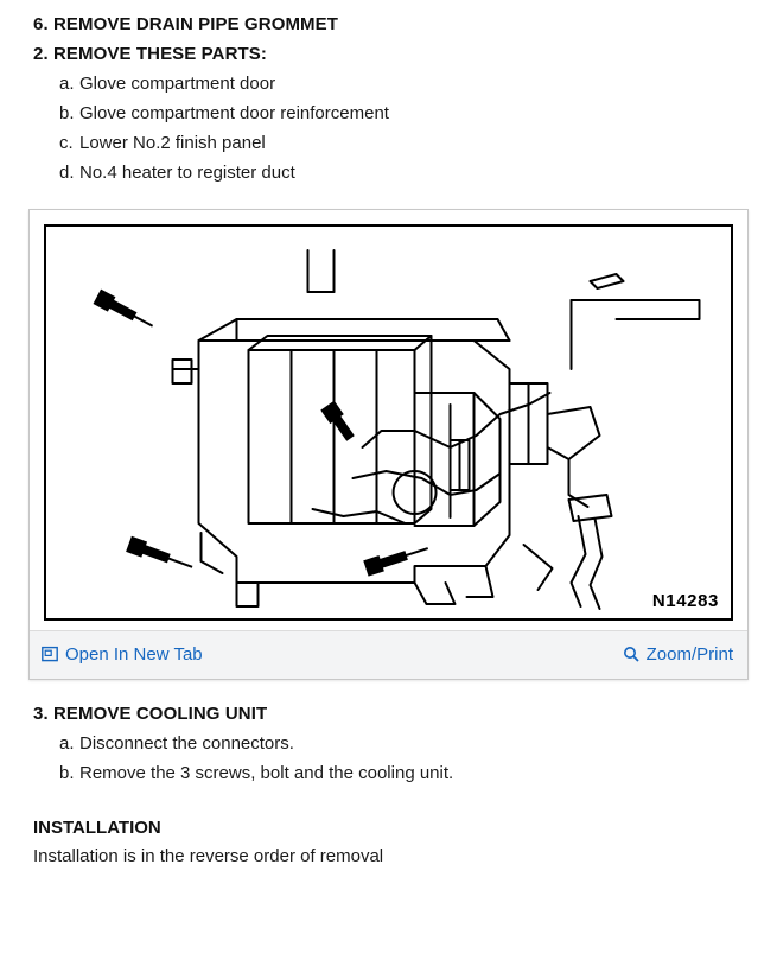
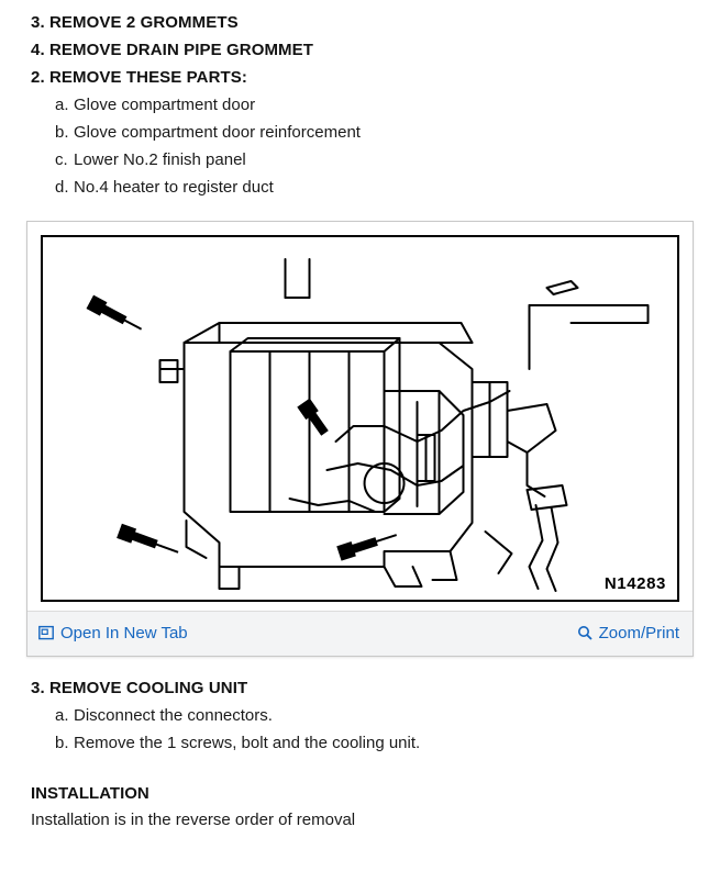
+ 3. REMOVE 2 GROMMETS
- 6. REMOVE DRAIN PIPE GROMMET
+ 4. REMOVE DRAIN PIPE GROMMET
  2. REMOVE THESE PARTS:
  a. Glove compartment door
  b. Glove compartment door reinforcement
  c. Lower No.2 finish panel
  d. No.4 heater to register duct
  N14283
  Open In New Tab
  Zoom/Print
  3. REMOVE COOLING UNIT
  a. Disconnect the connectors.
- b. Remove the 3 screws, bolt and the cooling unit.
+ b. Remove the 1 screws, bolt and the cooling unit.
  INSTALLATION
  Installation is in the reverse order of removal
